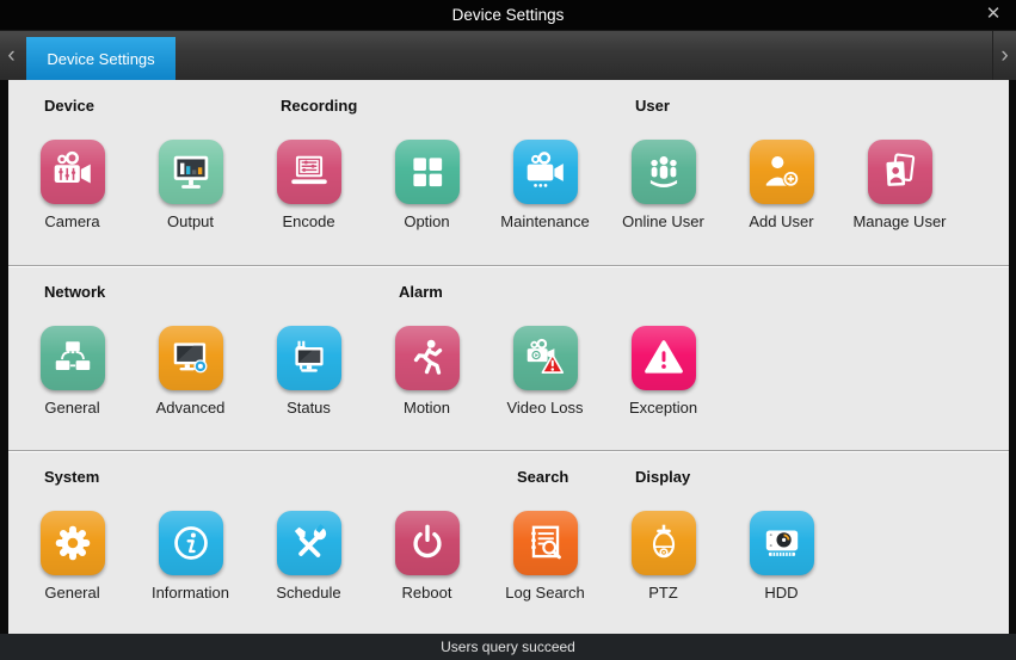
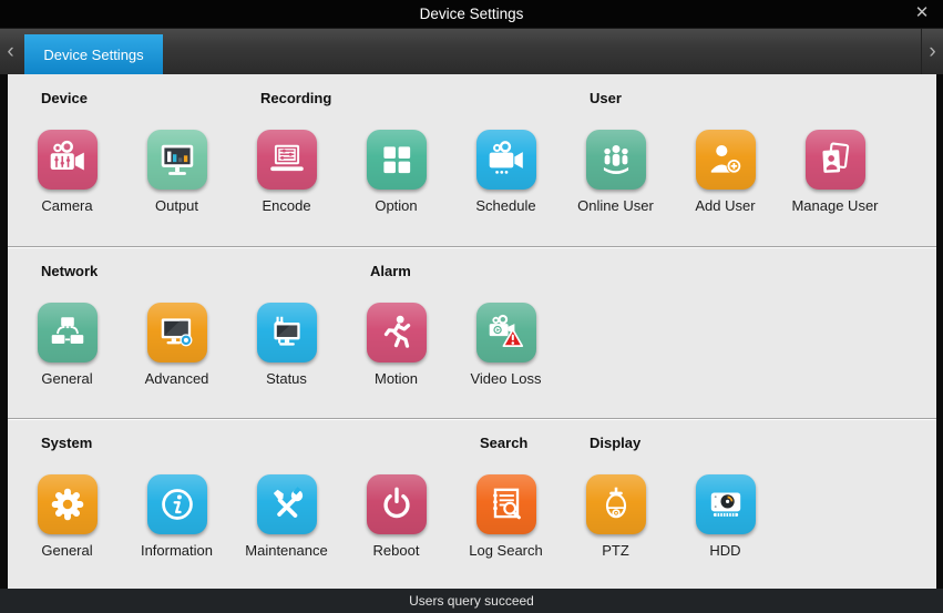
  Device Settings
  ✕
  ‹
  Device Settings
  ›
  Device
  Camera
  Output
  Recording
  Encode
  Option
- Maintenance
+ Schedule
  User
  Online User
  Add User
  Manage User
  Network
  General
  Advanced
  Status
  Alarm
  Motion
  Video Loss
- Exception
  System
  General
  Information
- Schedule
+ Maintenance
  Reboot
  Search
  Log Search
  Display
  PTZ
  HDD
  Users query succeed
